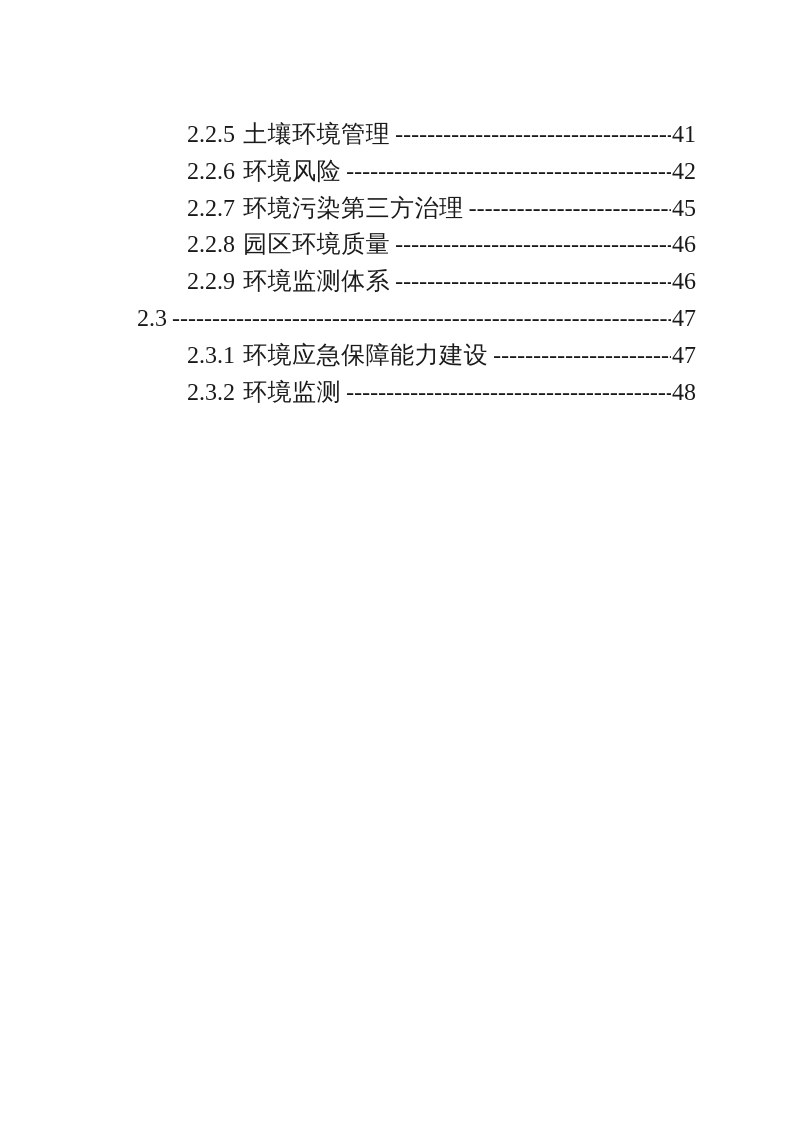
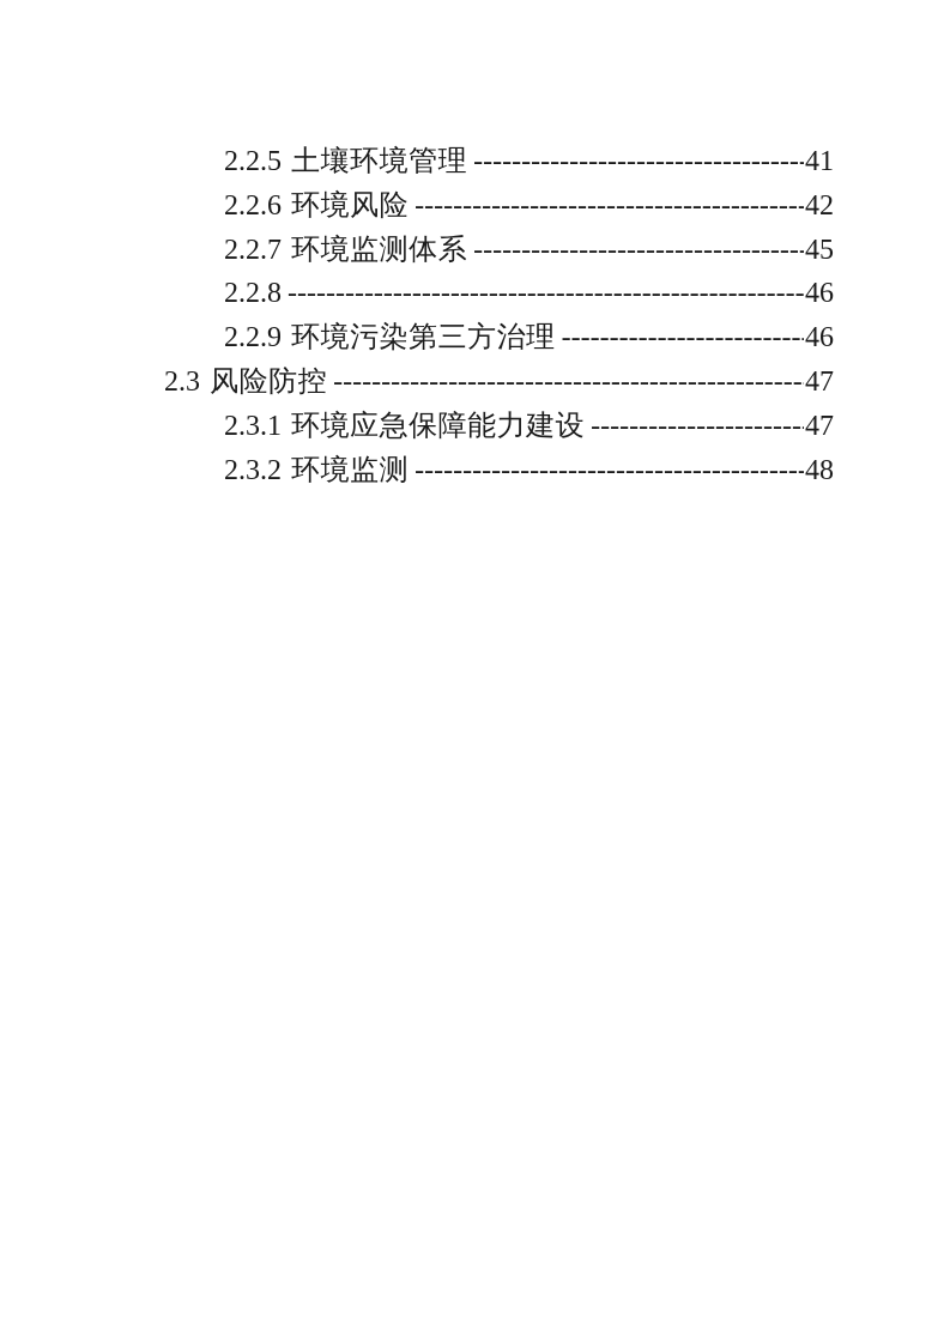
  2.2.5
  土壤环境管理
  41
  2.2.6
  环境风险
  42
  2.2.7
- 环境污染第三方治理
+ 环境监测体系
  45
  2.2.8
- 园区环境质量
  46
  2.2.9
- 环境监测体系
+ 环境污染第三方治理
  46
  2.3
+ 风险防控
  47
  2.3.1
  环境应急保障能力建设
  47
  2.3.2
  环境监测
  48
